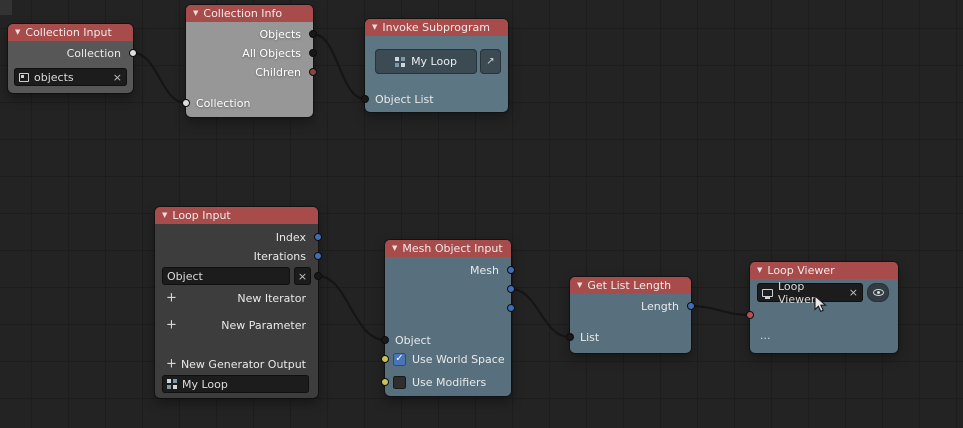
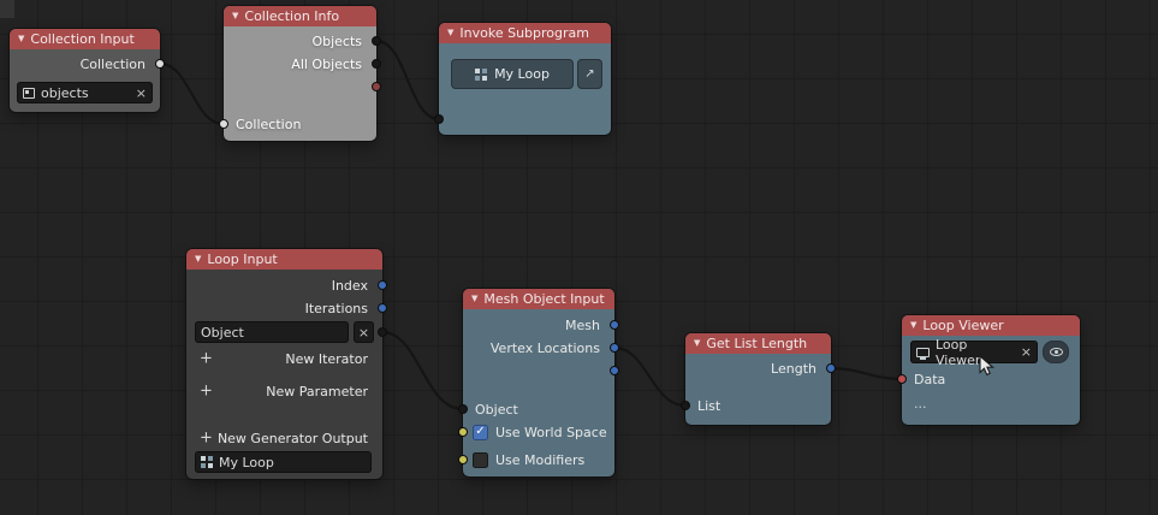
  ▼
  Collection Input
  Collection
  objects
  ×
  ▼
  Collection Info
  Objects
  All Objects
- Children
  Collection
  ▼
  Invoke Subprogram
  My Loop
  ↗
- Object List
  ▼
  Loop Input
  Index
  Iterations
  Object
  ×
  +
  New Iterator
  +
  New Parameter
  +
  New Generator Output
  My Loop
  ▼
  Mesh Object Input
  Mesh
+ Vertex Locations
  Object
  ✓
  Use World Space
  Use Modifiers
  ▼
  Get List Length
  Length
  List
  ▼
  Loop Viewer
  Loop Viewer
  ×
+ Data
  ...
